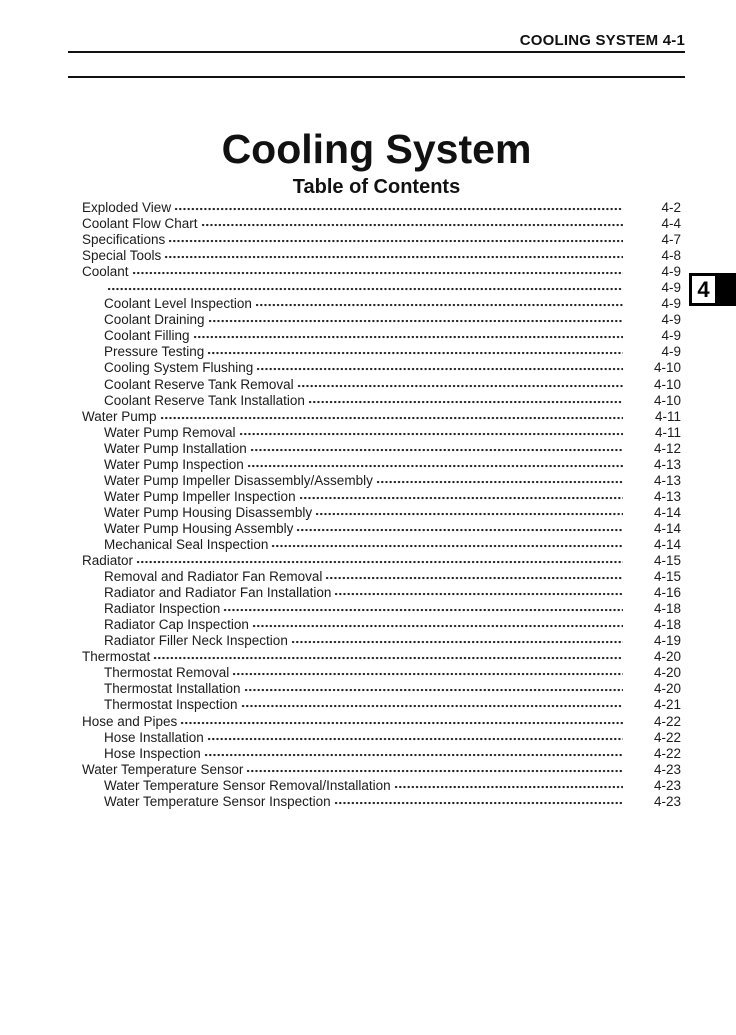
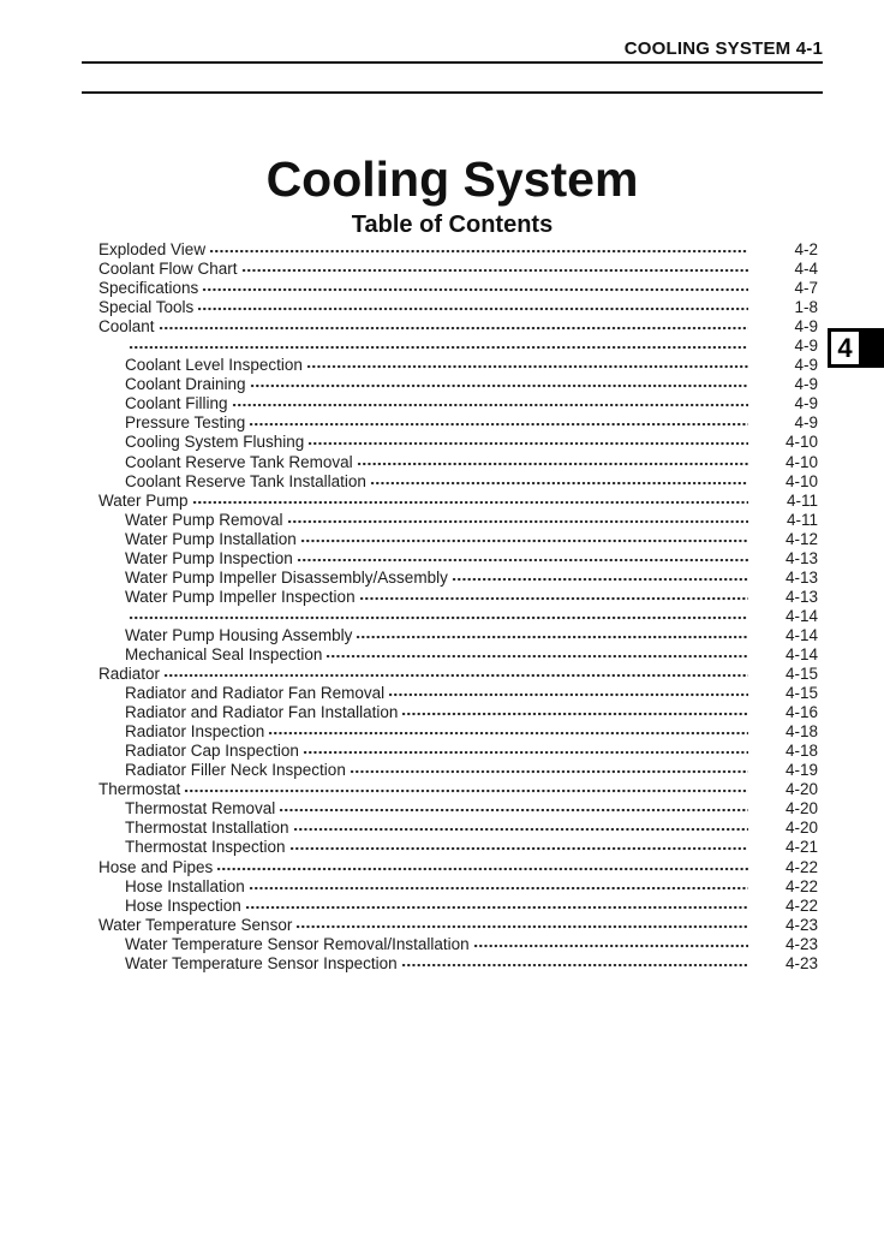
  COOLING SYSTEM 4-1
  Cooling System
  Table of Contents
  Exploded View
  4-2
  Coolant Flow Chart
  4-4
  Specifications
  4-7
  Special Tools
- 4-8
+ 1-8
  Coolant
  4-9
  4-9
  Coolant Level Inspection
  4-9
  Coolant Draining
  4-9
  Coolant Filling
  4-9
  Pressure Testing
  4-9
  Cooling System Flushing
  4-10
  Coolant Reserve Tank Removal
  4-10
  Coolant Reserve Tank Installation
  4-10
  Water Pump
  4-11
  Water Pump Removal
  4-11
  Water Pump Installation
  4-12
  Water Pump Inspection
  4-13
  Water Pump Impeller Disassembly/Assembly
  4-13
  Water Pump Impeller Inspection
  4-13
- Water Pump Housing Disassembly
  4-14
  Water Pump Housing Assembly
  4-14
  Mechanical Seal Inspection
  4-14
  Radiator
  4-15
- Removal and Radiator Fan Removal
+ Radiator and Radiator Fan Removal
  4-15
  Radiator and Radiator Fan Installation
  4-16
  Radiator Inspection
  4-18
  Radiator Cap Inspection
  4-18
  Radiator Filler Neck Inspection
  4-19
  Thermostat
  4-20
  Thermostat Removal
  4-20
  Thermostat Installation
  4-20
  Thermostat Inspection
  4-21
  Hose and Pipes
  4-22
  Hose Installation
  4-22
  Hose Inspection
  4-22
  Water Temperature Sensor
  4-23
  Water Temperature Sensor Removal/Installation
  4-23
  Water Temperature Sensor Inspection
  4-23
  4
